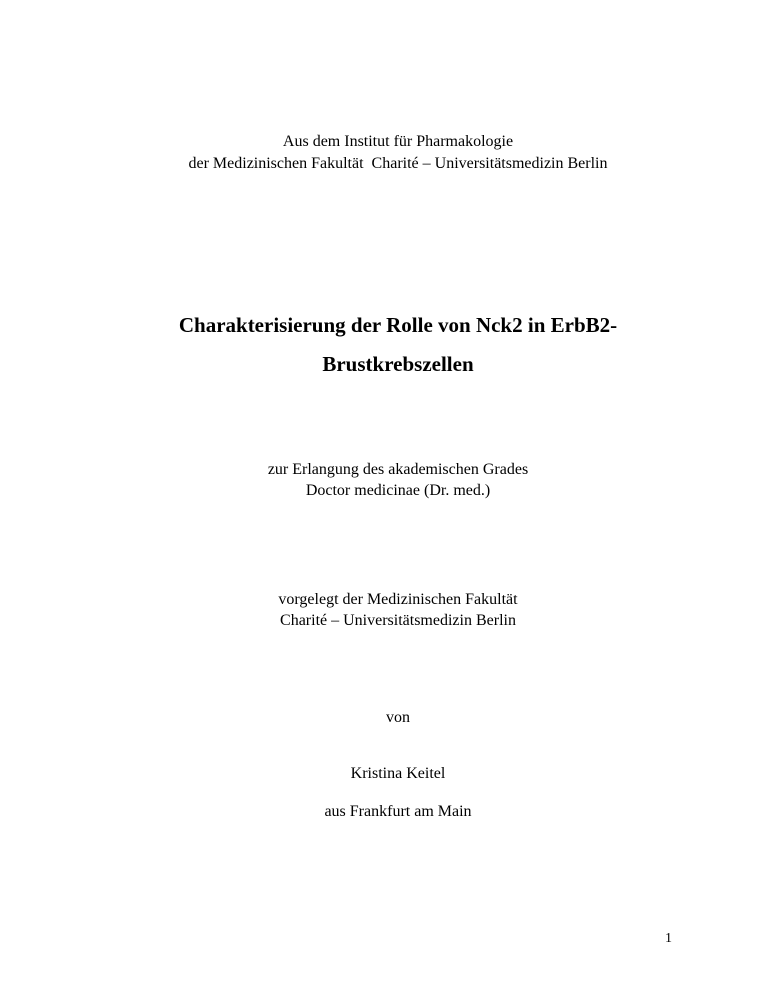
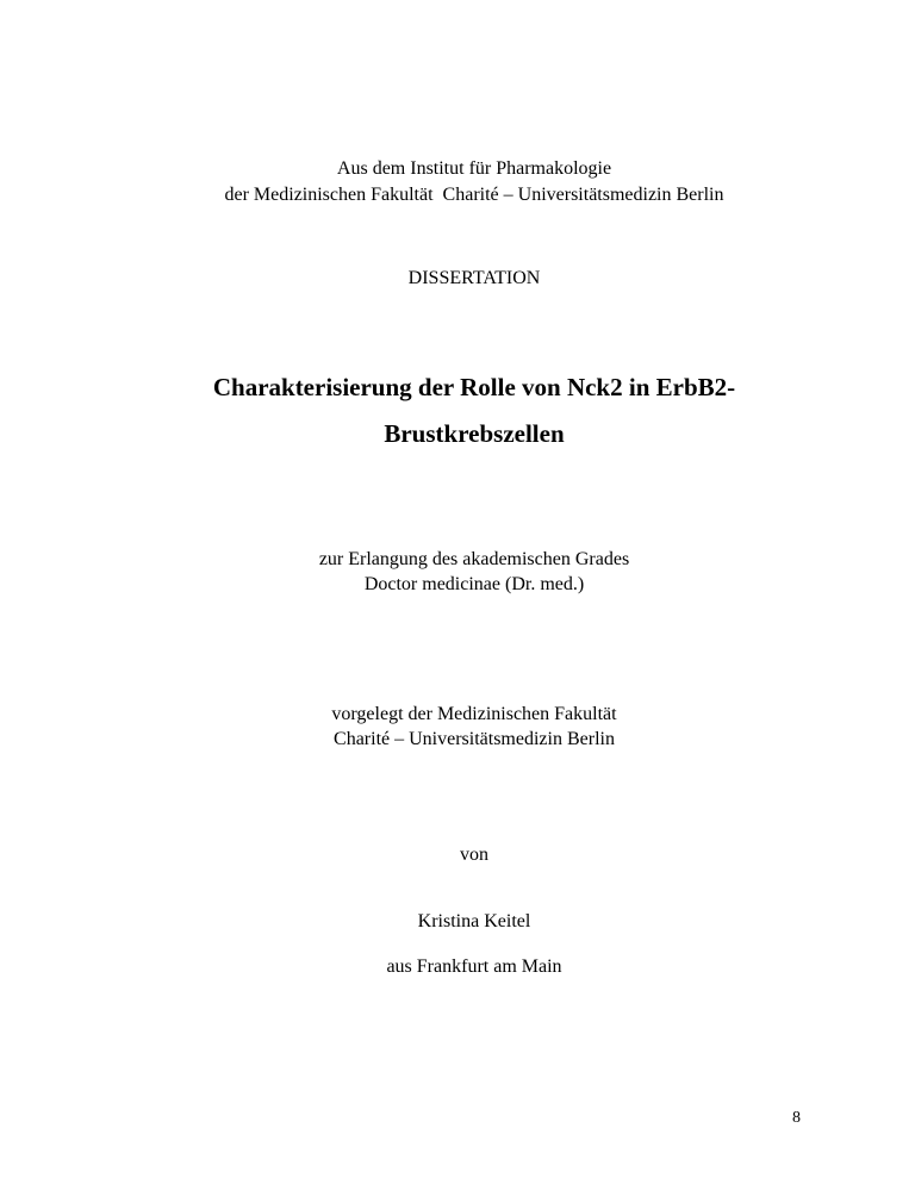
  Aus dem Institut für Pharmakologie
  der Medizinischen Fakultät Charité – Universitätsmedizin Berlin
+ DISSERTATION
  Charakterisierung der Rolle von Nck2 in ErbB2-
  Brustkrebszellen
  zur Erlangung des akademischen Grades
  Doctor medicinae (Dr. med.)
  vorgelegt der Medizinischen Fakultät
  Charité – Universitätsmedizin Berlin
  von
  Kristina Keitel
  aus Frankfurt am Main
- 1
+ 8
